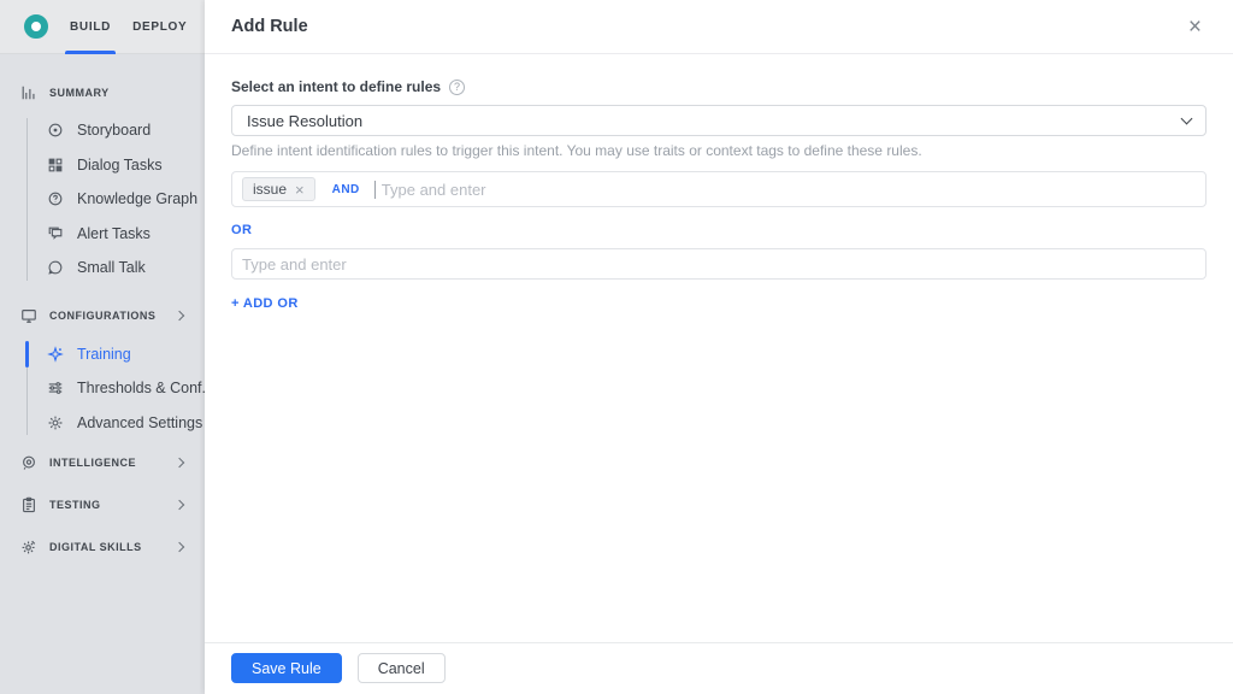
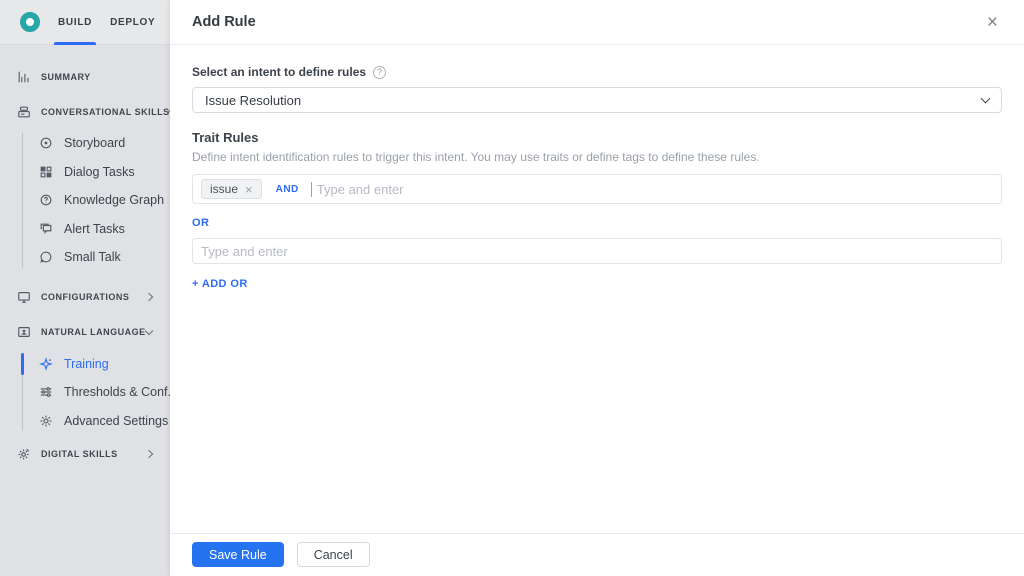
  BUILD
  DEPLOY
  SUMMARY
+ CONVERSATIONAL SKILLS
  Storyboard
  Dialog Tasks
  Knowledge Graph
  Alert Tasks
  Small Talk
  CONFIGURATIONS
+ NATURAL LANGUAGE
  Training
  Thresholds & Conf
  Advanced Settings
- INTELLIGENCE
- TESTING
  DIGITAL SKILLS
  Add Rule
  ×
  Select an intent to define rules
  ?
  Issue Resolution
+ Trait Rules
- Define intent identification rules to trigger this intent. You may use traits or context tags to define these rules.
+ Define intent identification rules to trigger this intent. You may use traits or define tags to define these rules.
  issue
  ×
  AND
  Type and enter
  OR
  Type and enter
  + ADD OR
  Save Rule
  Cancel
